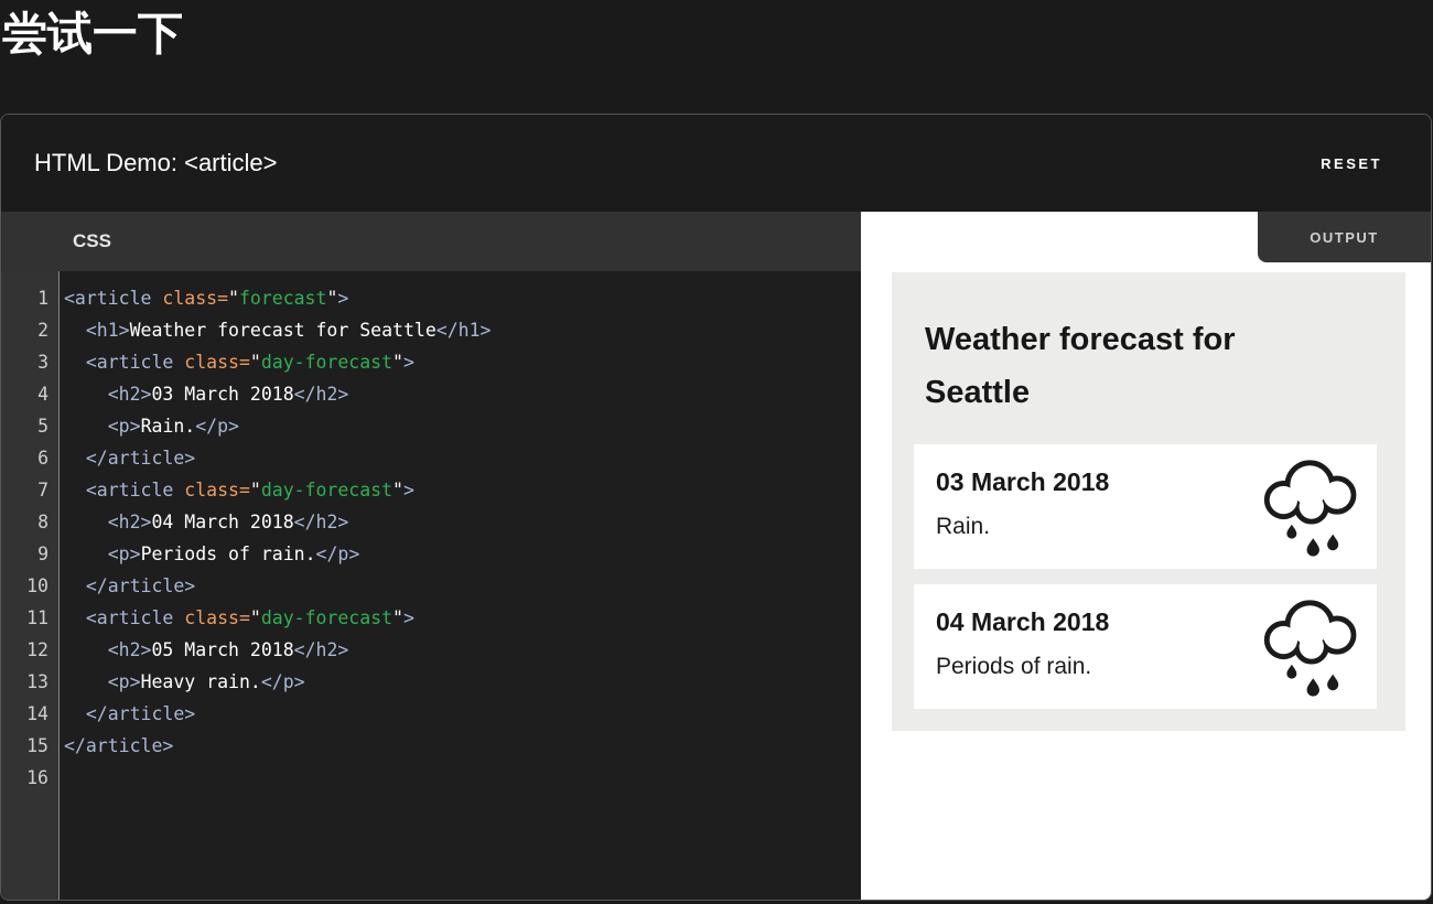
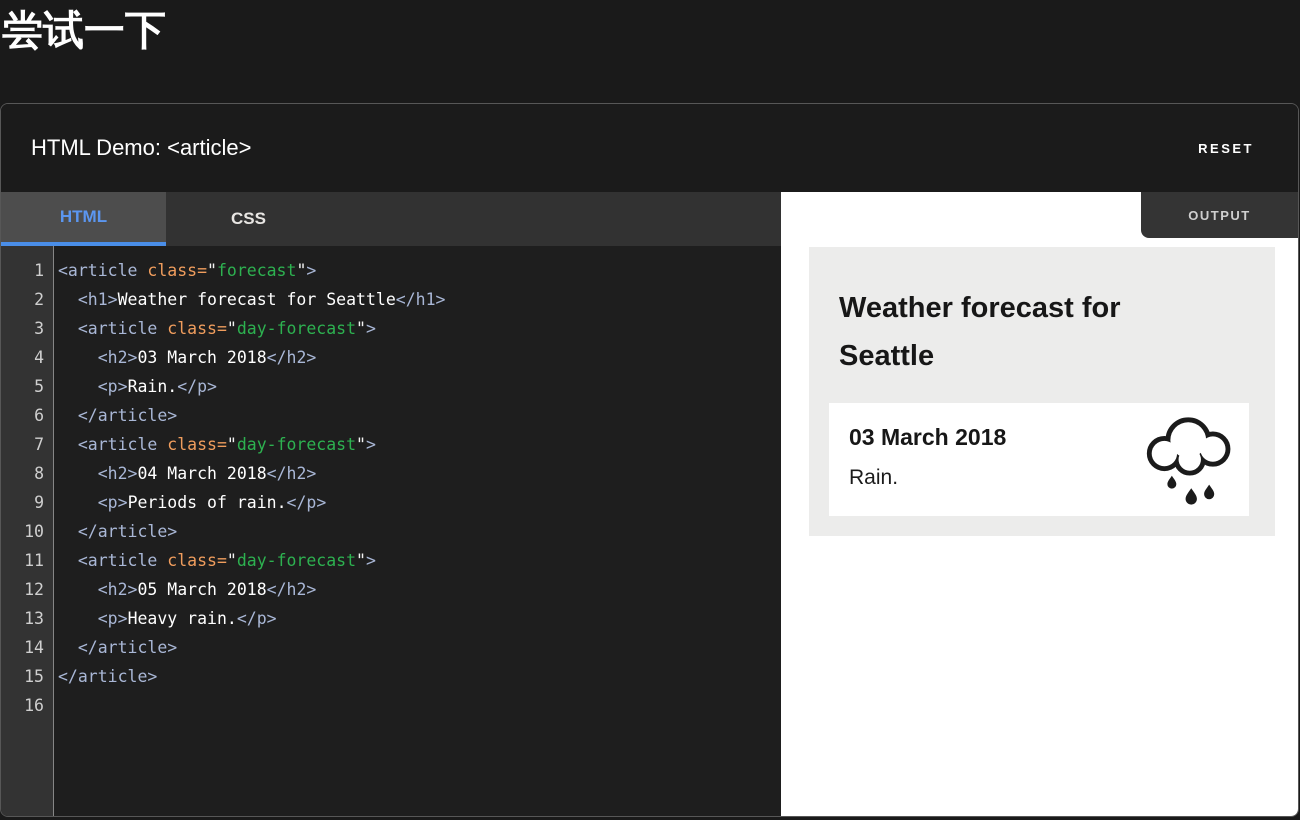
  尝试一下
  HTML Demo: <article>
  RESET
+ HTML
  CSS
  1
  2
  3
  4
  5
  6
  7
  8
  9
  10
  11
  12
  13
  14
  15
  16
  <article class="forecast">
  <h1>Weather forecast for Seattle</h1>
  <article class="day-forecast">
  <h2>03 March 2018</h2>
  <p>Rain.</p>
  </article>
  <article class="day-forecast">
  <h2>04 March 2018</h2>
  <p>Periods of rain.</p>
  </article>
  <article class="day-forecast">
  <h2>05 March 2018</h2>
  <p>Heavy rain.</p>
  </article>
  </article>
  OUTPUT
  Weather forecast for Seattle
  03 March 2018
  Rain.
- 04 March 2018
- Periods of rain.
